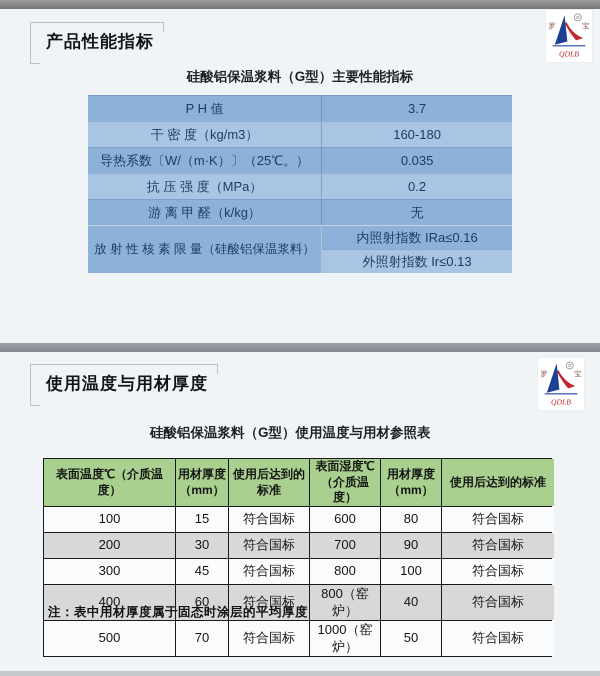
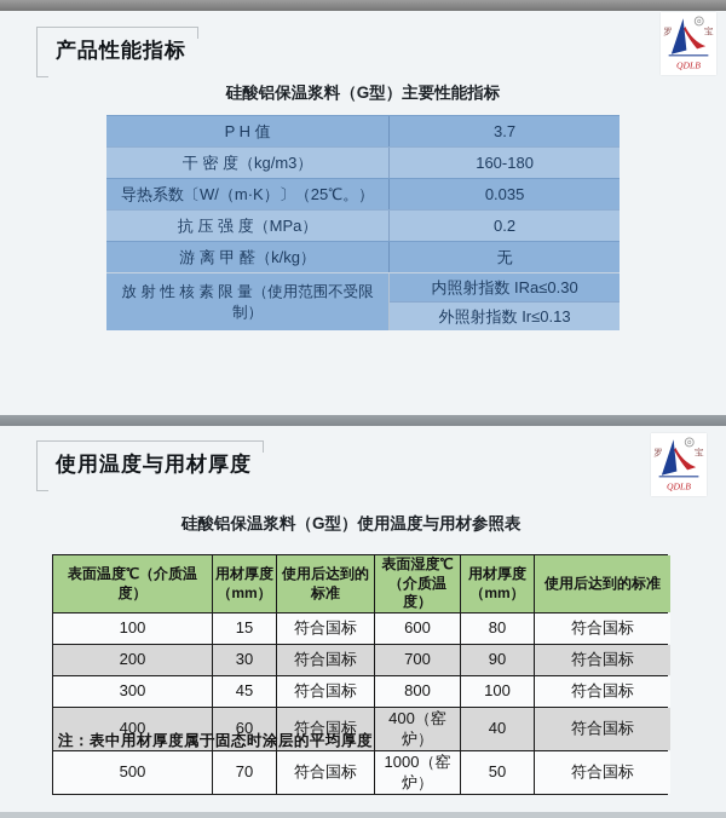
  产品性能指标
  罗
  宝
  QDLB
  硅酸铝保温浆料（G型）主要性能指标
  P H 值
  3.7
  干 密 度（kg/m3）
  160-180
  导热系数〔W/（m·K）〕（25℃。）
  0.035
  抗 压 强 度（MPa）
  0.2
  游 离 甲 醛（k/kg）
  无
- 放 射 性 核 素 限 量（硅酸铝保温浆料）
+ 放 射 性 核 素 限 量（使用范围不受限制）
- 内照射指数 IRa≤0.16
+ 内照射指数 IRa≤0.30
  外照射指数 Ir≤0.13
  使用温度与用材厚度
  罗
  宝
  QDLB
  硅酸铝保温浆料（G型）使用温度与用材参照表
  表面温度℃（介质温度）
  用材厚度（mm）
  使用后达到的标准
  表面湿度℃（介质温度）
  用材厚度（mm）
  使用后达到的标准
  100
  15
  符合国标
  600
  80
  符合国标
  200
  30
  符合国标
  700
  90
  符合国标
  300
  45
  符合国标
  800
  100
  符合国标
  400
  60
  符合国标
- 800（窑炉）
+ 400（窑炉）
  40
  符合国标
  500
  70
  符合国标
  1000（窑炉）
  50
  符合国标
  注：表中用材厚度属于固态时涂层的平均厚度
